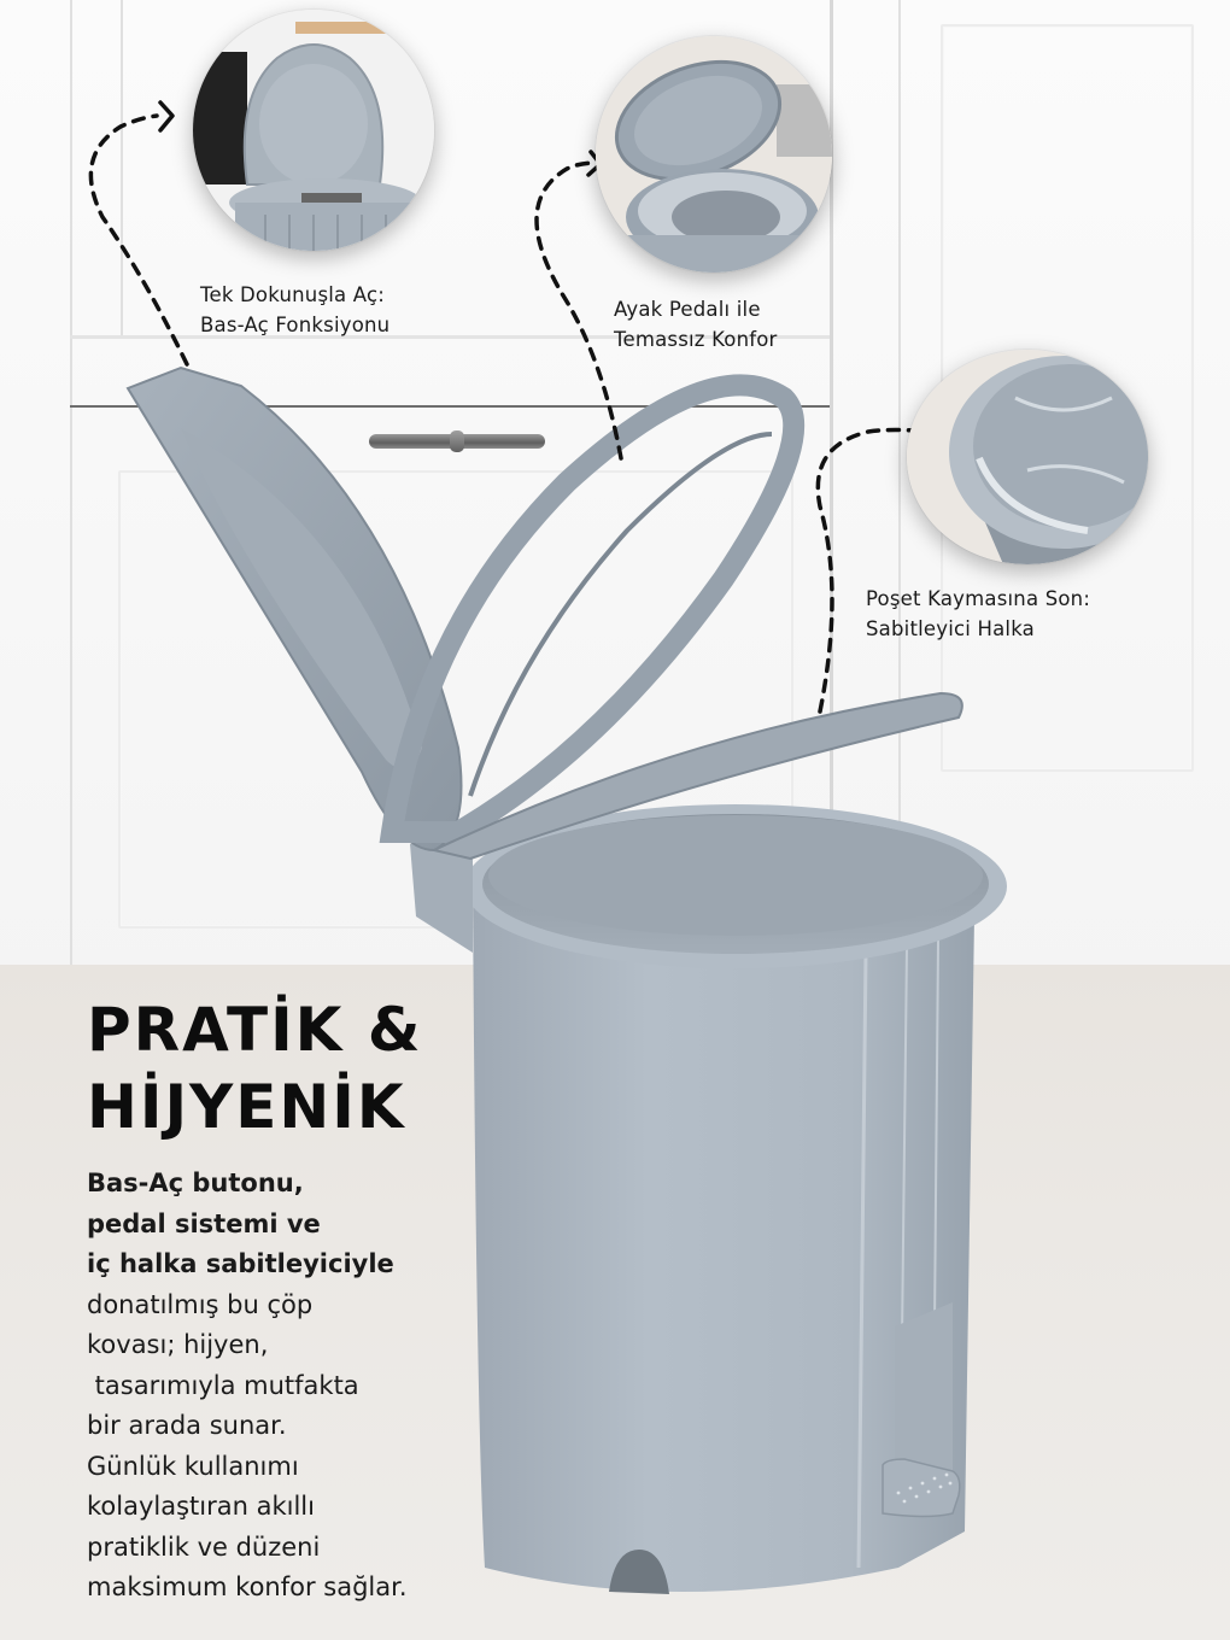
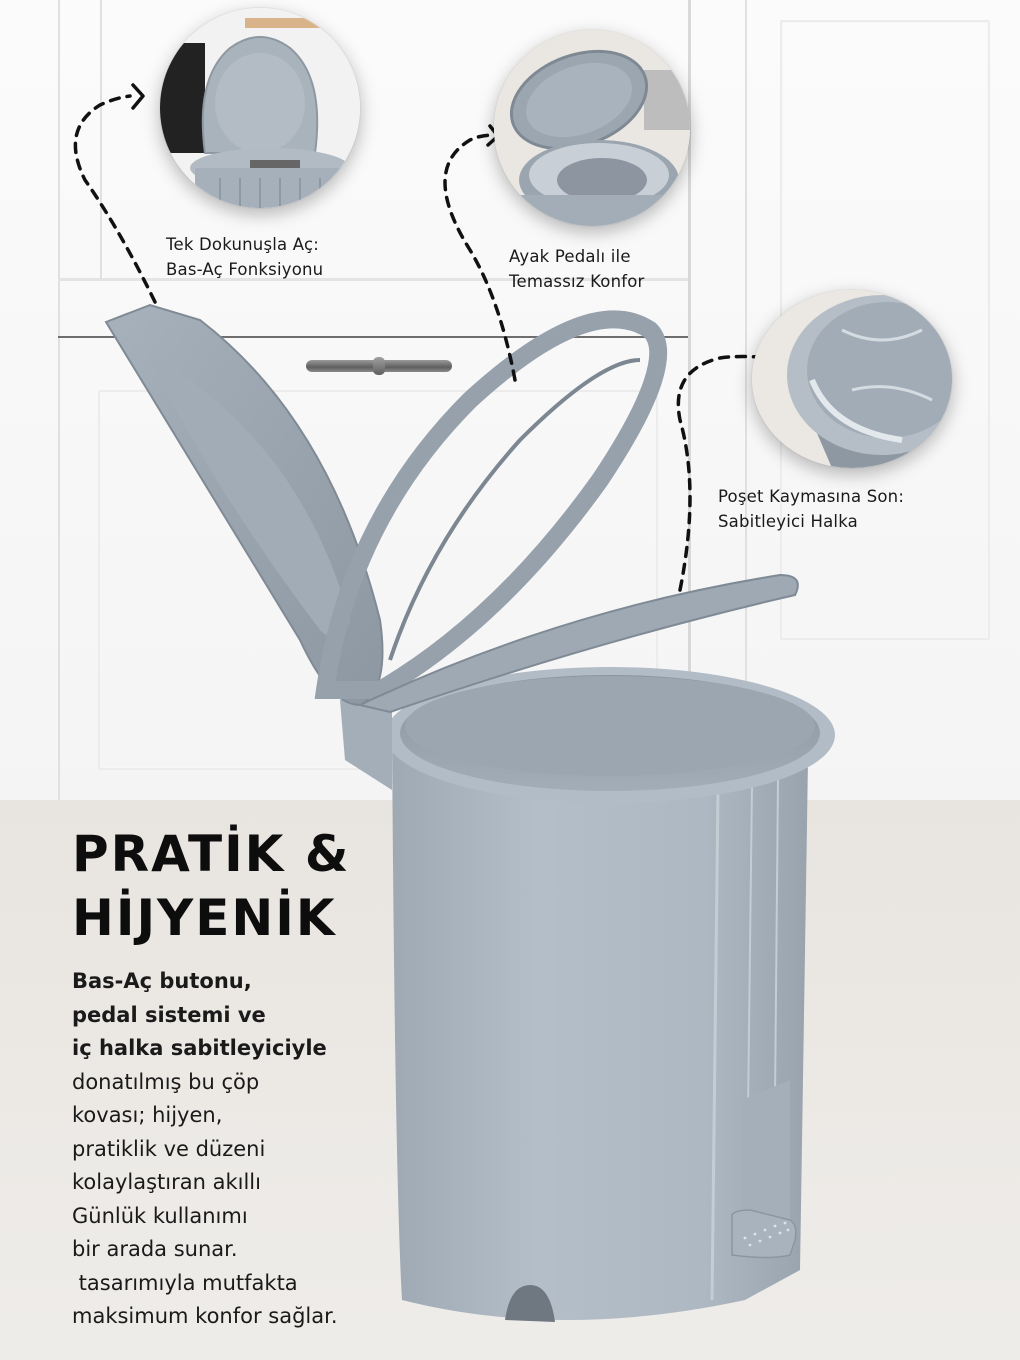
  Tek Dokunuşla Aç:
  Bas-Aç Fonksiyonu
  Ayak Pedalı ile
  Temassız Konfor
  Poşet Kaymasına Son:
  Sabitleyici Halka
  PRATİK &
  HİJYENİK
  Bas-Aç butonu,
  pedal sistemi ve
  iç halka sabitleyiciyle
  donatılmış bu çöp
  kovası; hijyen,
- tasarımıyla mutfakta
+ pratiklik ve düzeni
- bir arada sunar.
+ kolaylaştıran akıllı
  Günlük kullanımı
- kolaylaştıran akıllı
+ bir arada sunar.
- pratiklik ve düzeni
+ tasarımıyla mutfakta
  maksimum konfor sağlar.
